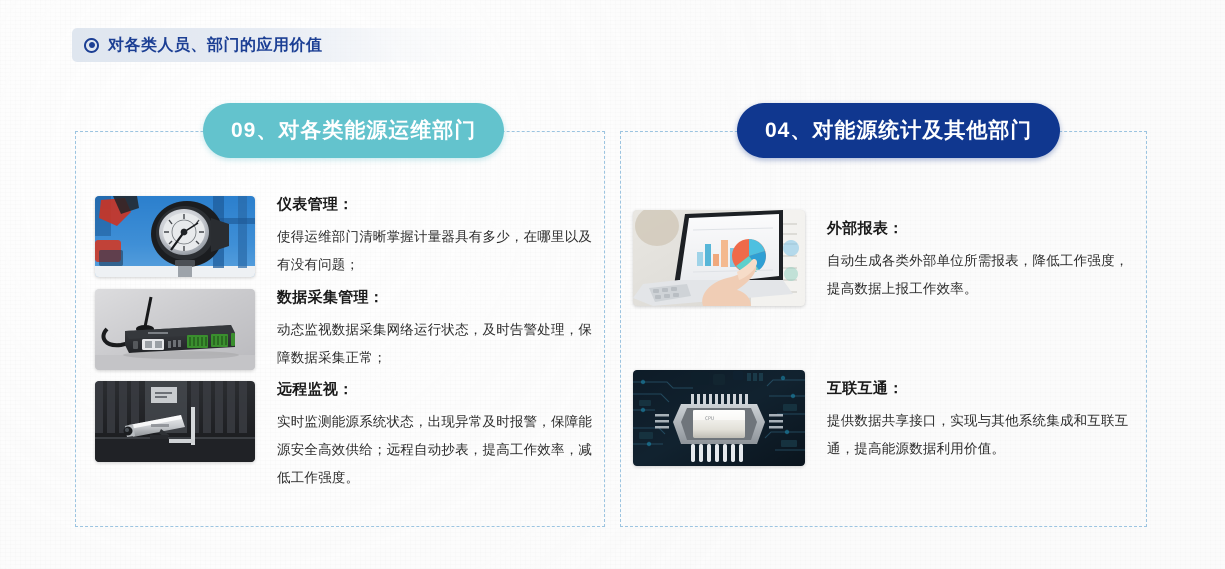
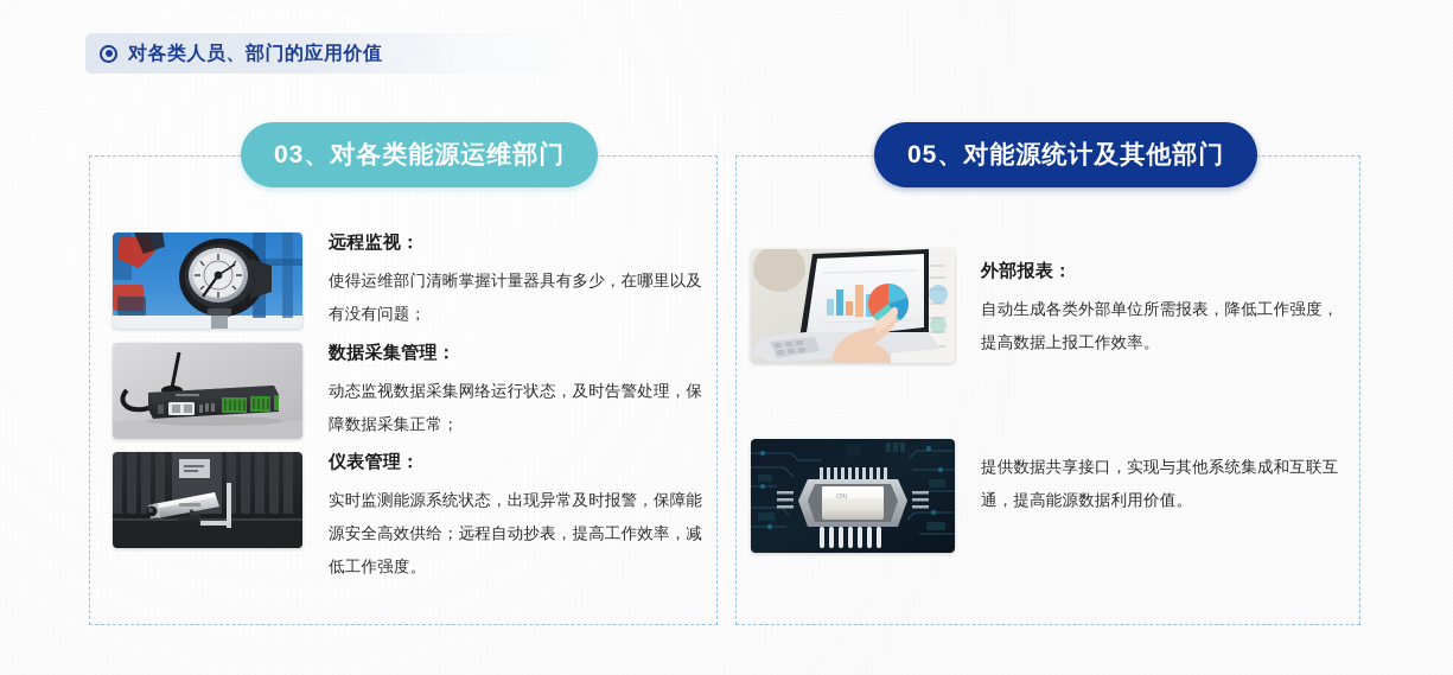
  对各类人员、部门的应用价值
- 09、对各类能源运维部门
+ 03、对各类能源运维部门
- 04、对能源统计及其他部门
+ 05、对能源统计及其他部门
- 仪表管理：
+ 远程监视：
  使得运维部门清晰掌握计量器具有多少，在哪里以及有没有问题；
  数据采集管理：
  动态监视数据采集网络运行状态，及时告警处理，保障数据采集正常；
- 远程监视：
+ 仪表管理：
  实时监测能源系统状态，出现异常及时报警，保障能源安全高效供给；远程自动抄表，提高工作效率，减低工作强度。
  外部报表：
  自动生成各类外部单位所需报表，降低工作强度，提高数据上报工作效率。
- 互联互通：
  提供数据共享接口，实现与其他系统集成和互联互通，提高能源数据利用价值。
